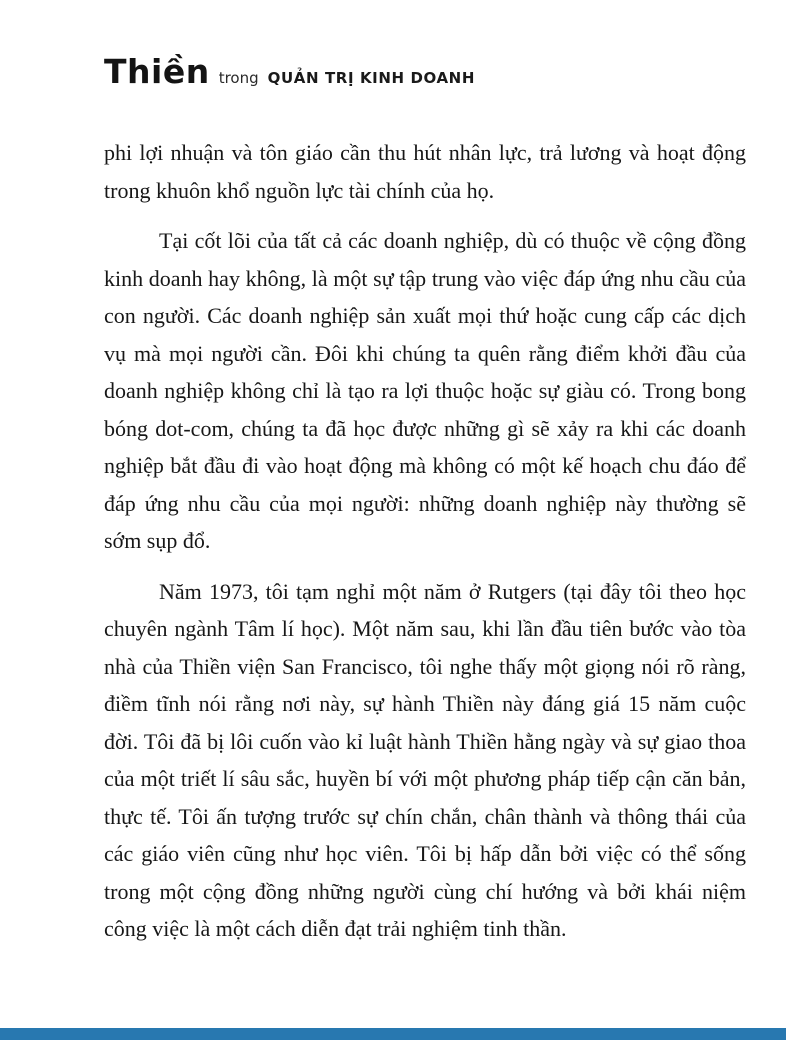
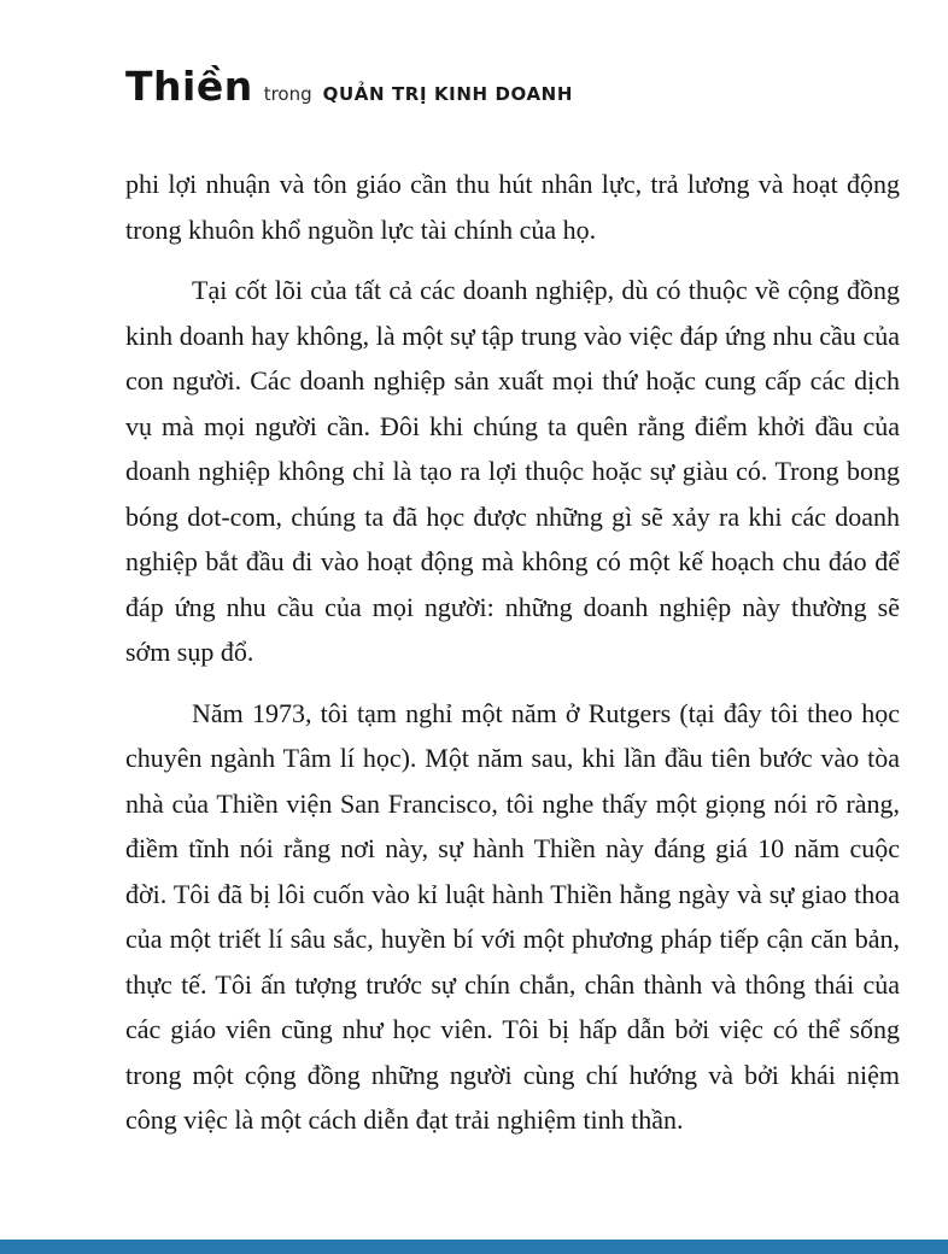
  Thiền
  trong
  QUẢN TRỊ KINH DOANH
  phi lợi nhuận và tôn giáo cần thu hút nhân lực, trả lương và hoạt động trong khuôn khổ nguồn lực tài chính của họ.
  Tại cốt lõi của tất cả các doanh nghiệp, dù có thuộc về cộng đồng kinh doanh hay không, là một sự tập trung vào việc đáp ứng nhu cầu của con người. Các doanh nghiệp sản xuất mọi thứ hoặc cung cấp các dịch vụ mà mọi người cần. Đôi khi chúng ta quên rằng điểm khởi đầu của doanh nghiệp không chỉ là tạo ra lợi thuộc hoặc sự giàu có. Trong bong bóng dot-com, chúng ta đã học được những gì sẽ xảy ra khi các doanh nghiệp bắt đầu đi vào hoạt động mà không có một kế hoạch chu đáo để đáp ứng nhu cầu của mọi người: những doanh nghiệp này thường sẽ sớm sụp đổ.
- Năm 1973, tôi tạm nghỉ một năm ở Rutgers (tại đây tôi theo học chuyên ngành Tâm lí học). Một năm sau, khi lần đầu tiên bước vào tòa nhà của Thiền viện San Francisco, tôi nghe thấy một giọng nói rõ ràng, điềm tĩnh nói rằng nơi này, sự hành Thiền này đáng giá 15 năm cuộc đời. Tôi đã bị lôi cuốn vào kỉ luật hành Thiền hằng ngày và sự giao thoa của một triết lí sâu sắc, huyền bí với một phương pháp tiếp cận căn bản, thực tế. Tôi ấn tượng trước sự chín chắn, chân thành và thông thái của các giáo viên cũng như học viên. Tôi bị hấp dẫn bởi việc có thể sống trong một cộng đồng những người cùng chí hướng và bởi khái niệm công việc là một cách diễn đạt trải nghiệm tinh thần.
+ Năm 1973, tôi tạm nghỉ một năm ở Rutgers (tại đây tôi theo học chuyên ngành Tâm lí học). Một năm sau, khi lần đầu tiên bước vào tòa nhà của Thiền viện San Francisco, tôi nghe thấy một giọng nói rõ ràng, điềm tĩnh nói rằng nơi này, sự hành Thiền này đáng giá 10 năm cuộc đời. Tôi đã bị lôi cuốn vào kỉ luật hành Thiền hằng ngày và sự giao thoa của một triết lí sâu sắc, huyền bí với một phương pháp tiếp cận căn bản, thực tế. Tôi ấn tượng trước sự chín chắn, chân thành và thông thái của các giáo viên cũng như học viên. Tôi bị hấp dẫn bởi việc có thể sống trong một cộng đồng những người cùng chí hướng và bởi khái niệm công việc là một cách diễn đạt trải nghiệm tinh thần.
